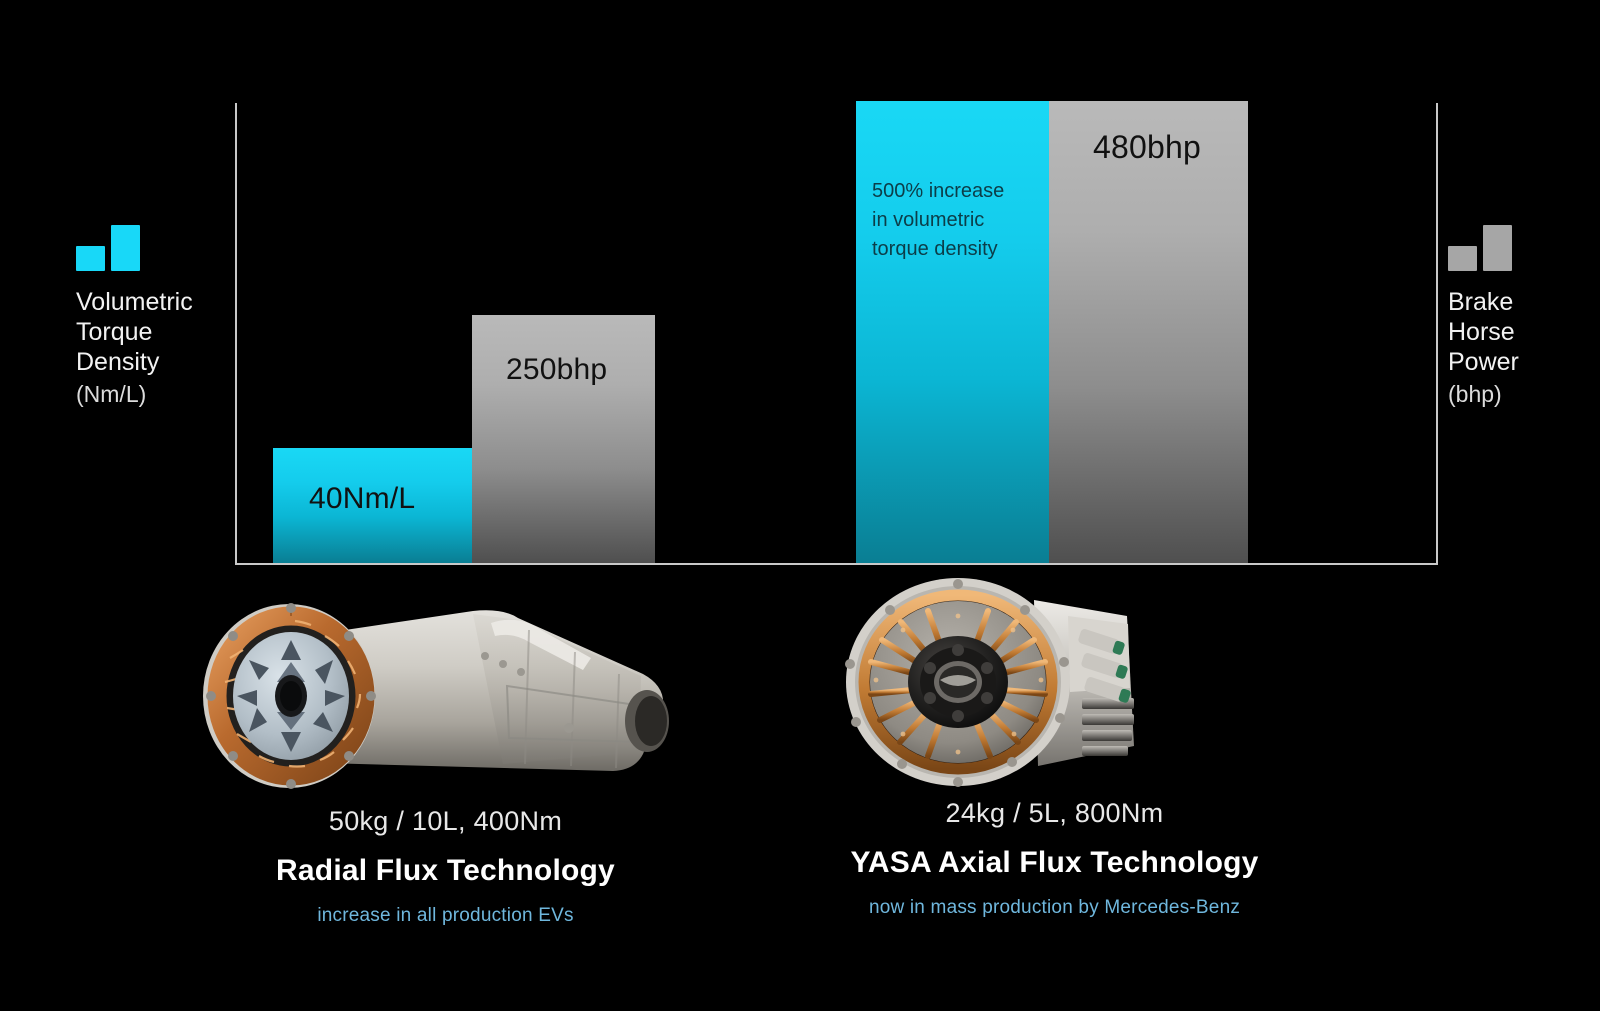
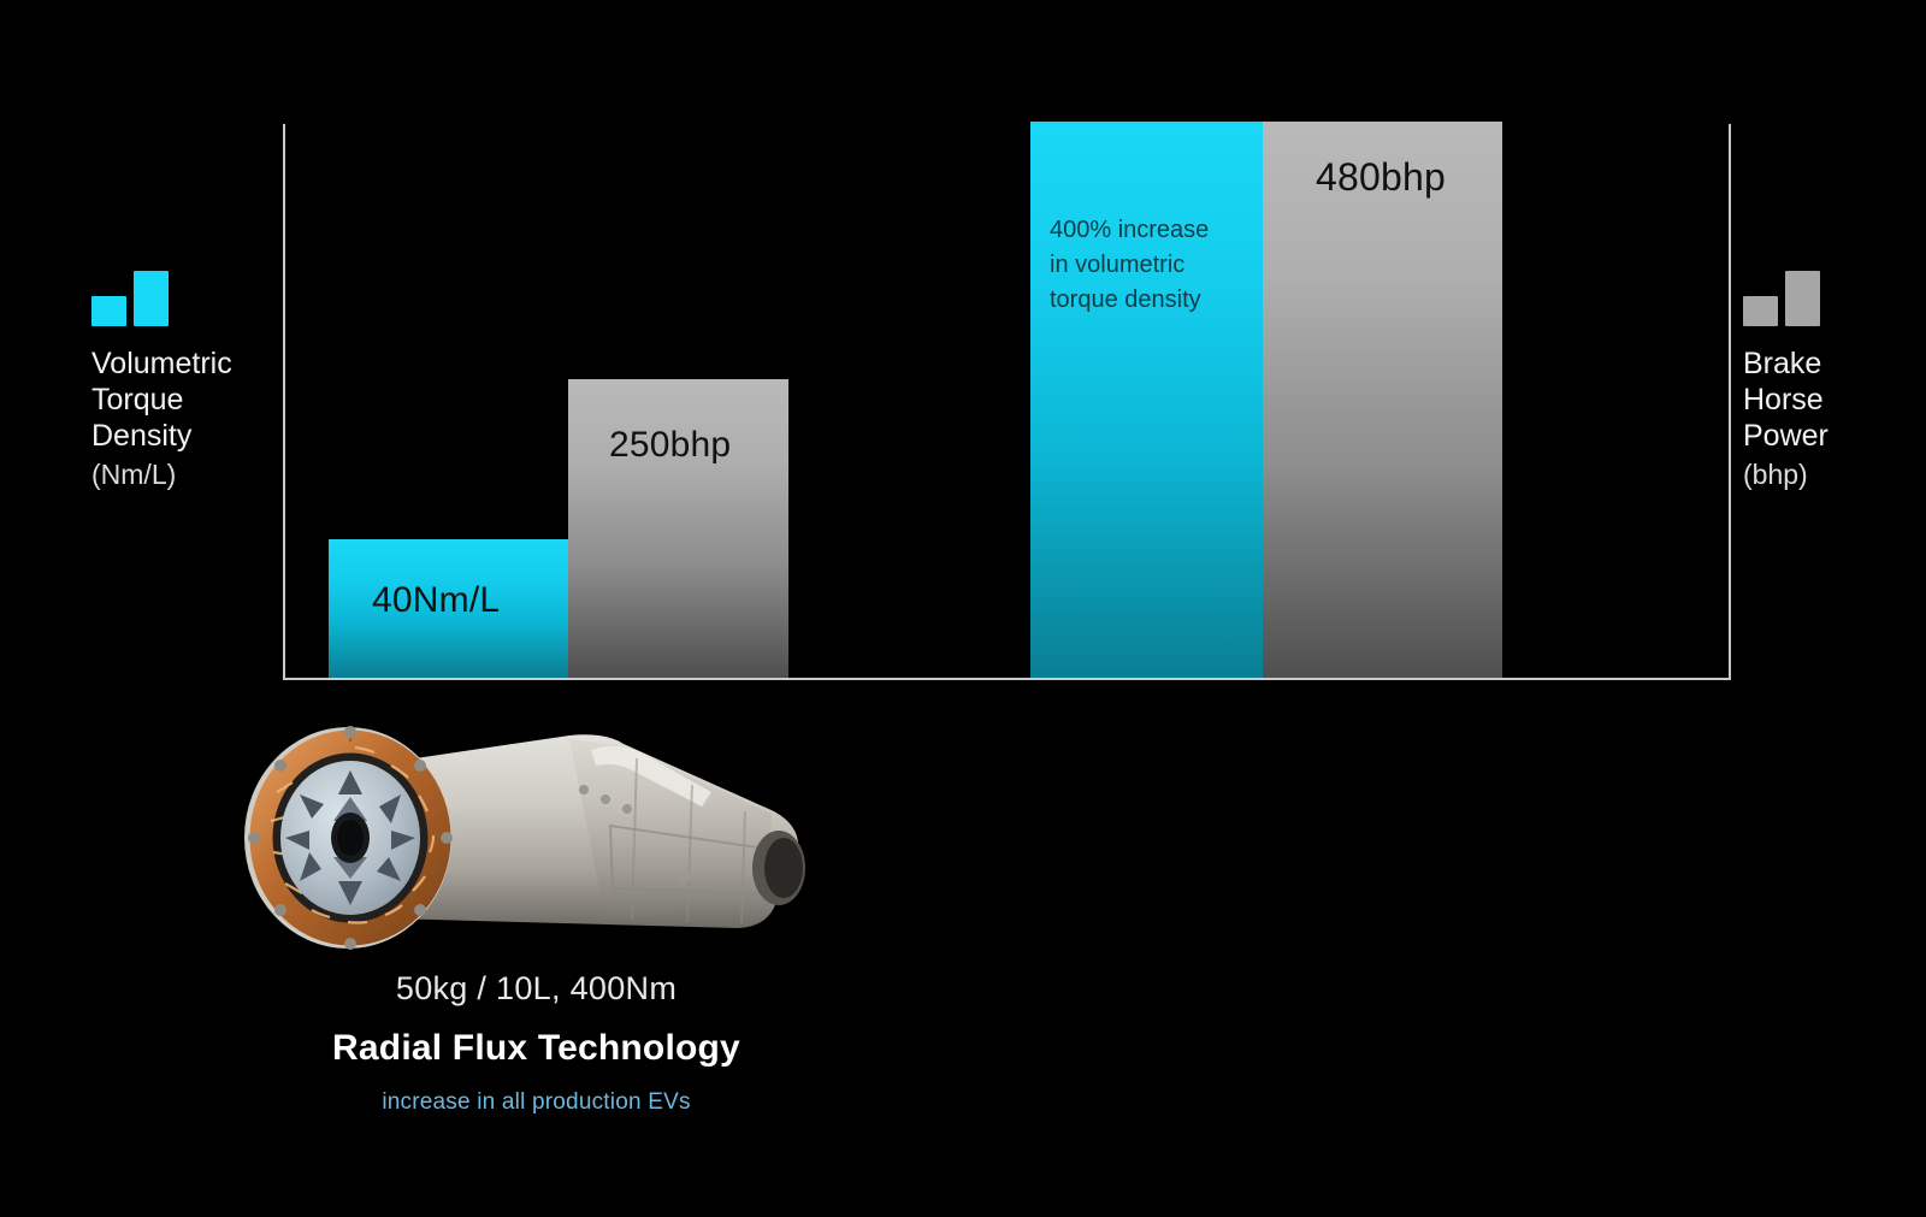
  Volumetric
  Torque
  Density
  (Nm/L)
  Brake
  Horse
  Power
  (bhp)
  40Nm/L
  250bhp
- 500% increase
+ 400% increase
  in volumetric
  torque density
  480bhp
  50kg / 10L, 400Nm
  Radial Flux Technology
  increase in all production EVs
- 24kg / 5L, 800Nm
- YASA Axial Flux Technology
- now in mass production by Mercedes-Benz
